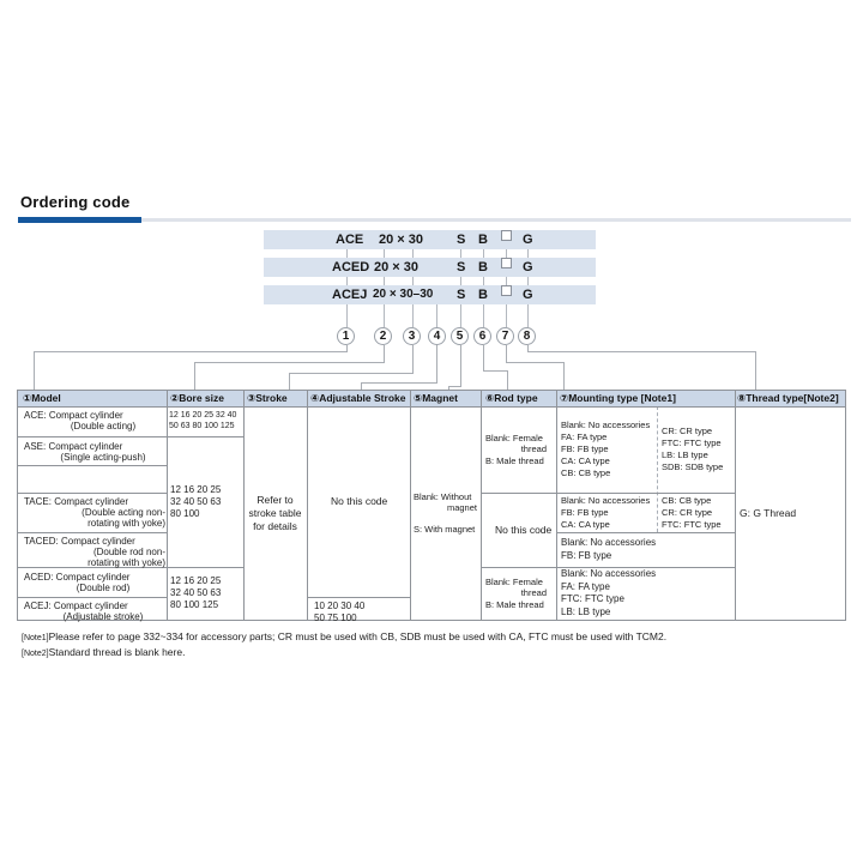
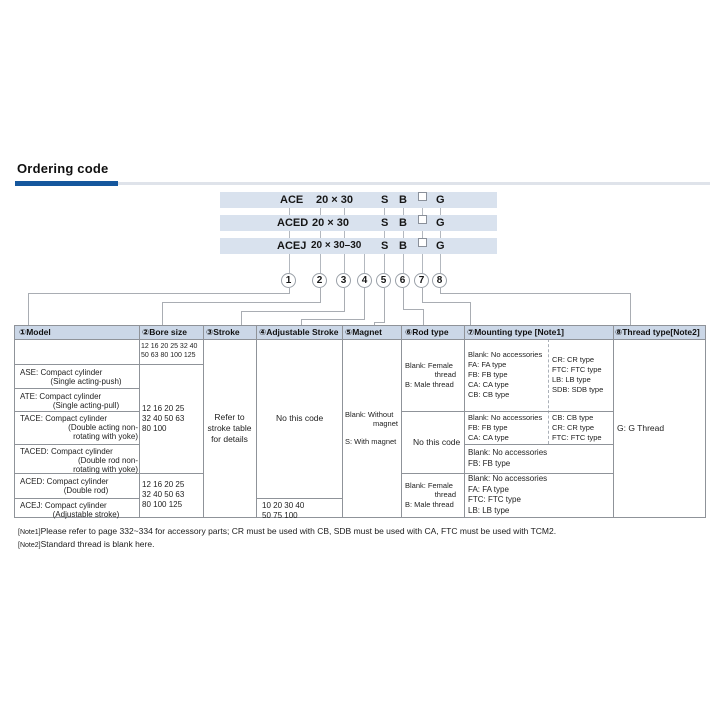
  Ordering code
  ACE
  20 × 30
  S
  B
  G
  ACED
  20 × 30
  S
  B
  G
  ACEJ
  20 × 30–30
  S
  B
  G
  1
  2
  3
  4
  5
  6
  7
  8
  ①Model
  ②Bore size
  ③Stroke
  ④Adjustable Stroke
  ⑤Magnet
  ⑥Rod type
  ⑦Mounting type [Note1]
  ⑧Thread type[Note2]
- ACE: Compact cylinder
- (Double acting)
  ASE: Compact cylinder
  (Single acting-push)
+ ATE: Compact cylinder
+ (Single acting-pull)
  TACE: Compact cylinder
  (Double acting non-
  rotating with yoke)
  TACED: Compact cylinder
  (Double rod non-
  rotating with yoke)
  ACED: Compact cylinder
  (Double rod)
  ACEJ: Compact cylinder
  (Adjustable stroke)
  12 16 20 25
  32 40 50 63
  80 100
  12 16 20 25
  32 40 50 63
  80 100 125
  Refer to
  stroke table
  for details
  No this code
  10 20 30 40
  50 75 100
  Blank: Without
  magnet
  S: With magnet
  Blank: Female
  thread
  B: Male thread
  No this code
  Blank: Female
  thread
  B: Male thread
  Blank: No accessories
  FA: FA type
  FB: FB type
  CA: CA type
  CB: CB type
  CR: CR type
  FTC: FTC type
  LB: LB type
  SDB: SDB type
  Blank: No accessories
  FB: FB type
  CA: CA type
  CB: CB type
  CR: CR type
  FTC: FTC type
  Blank: No accessories
  FB: FB type
  Blank: No accessories
  FA: FA type
  FTC: FTC type
  LB: LB type
  G: G Thread
  Please refer to page 332~334 for accessory parts; CR must be used with CB, SDB must be used with CA, FTC must be used with TCM2.
  Standard thread is blank here.
